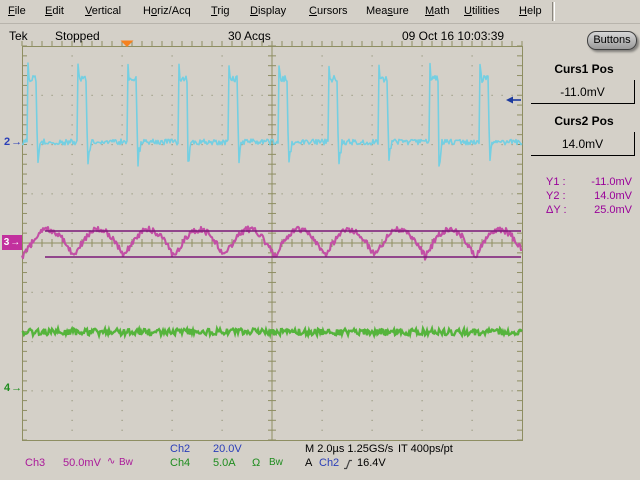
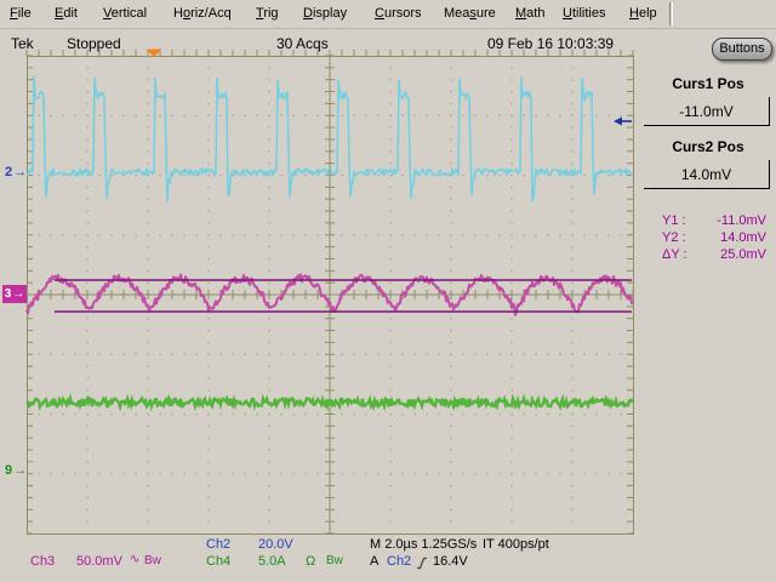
  File
  Edit
  Vertical
  Horiz/Acq
  Trig
  Display
  Cursors
  Measure
  Math
  Utilities
  Help
  Tek
  Stopped
  30 Acqs
- 09 Oct 16 10:03:39
+ 09 Feb 16 10:03:39
  2→
  3→
- 4→
+ 9→
  Buttons
  Curs1 Pos
  -11.0mV
  Curs2 Pos
  14.0mV
  Y1 : -11.0mV
  Y2 : 14.0mV
  ΔY : 25.0mV
  Ch3
  50.0mV
  ∿
  Bw
  Ch2
  20.0V
  Ch4
  5.0A
  Ω
  Bw
  M 2.0µs 1.25GS/s
  IT 400ps/pt
  A
  Ch2
  16.4V
